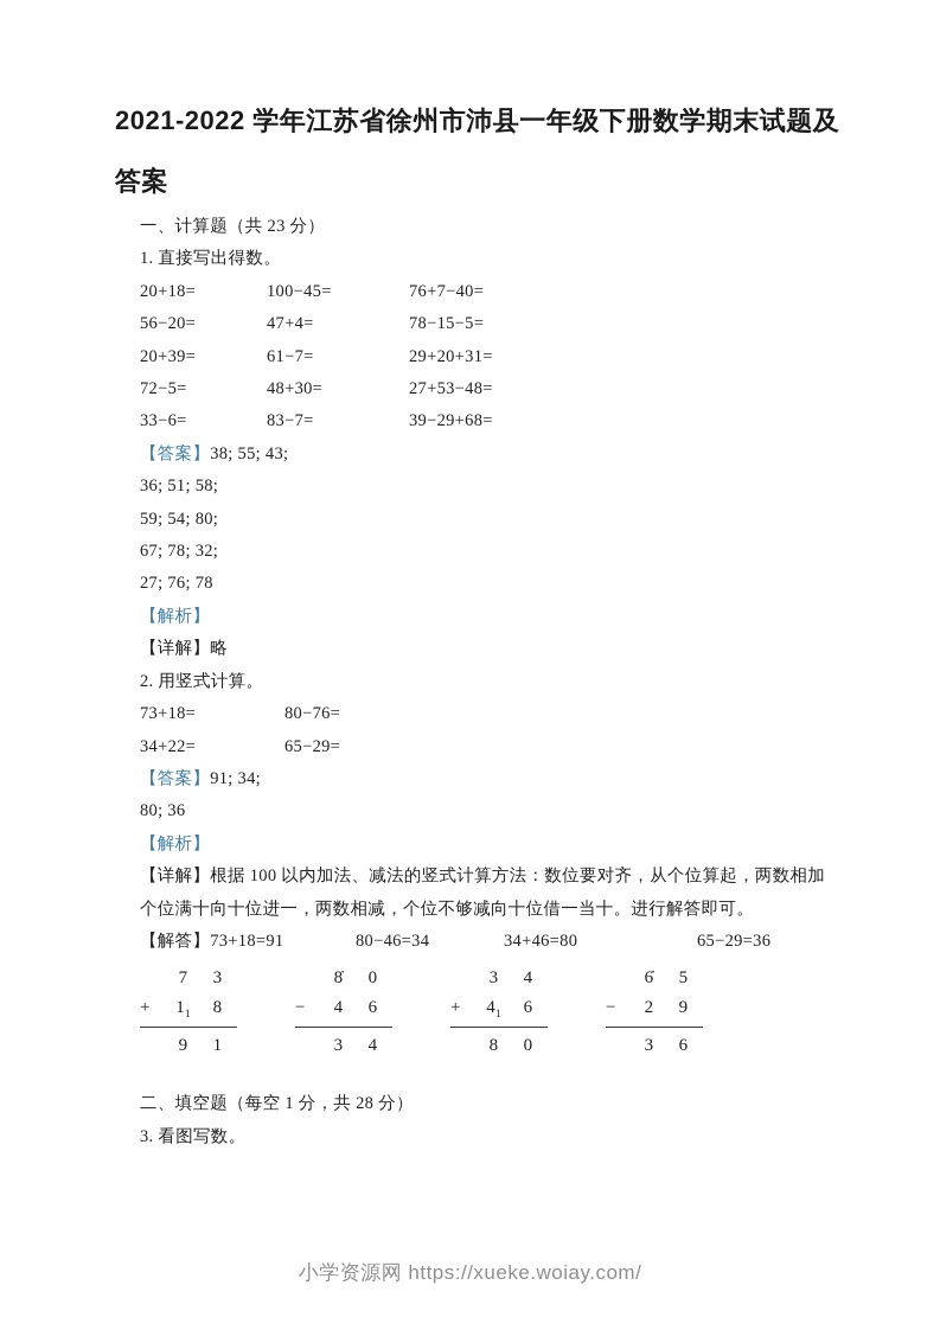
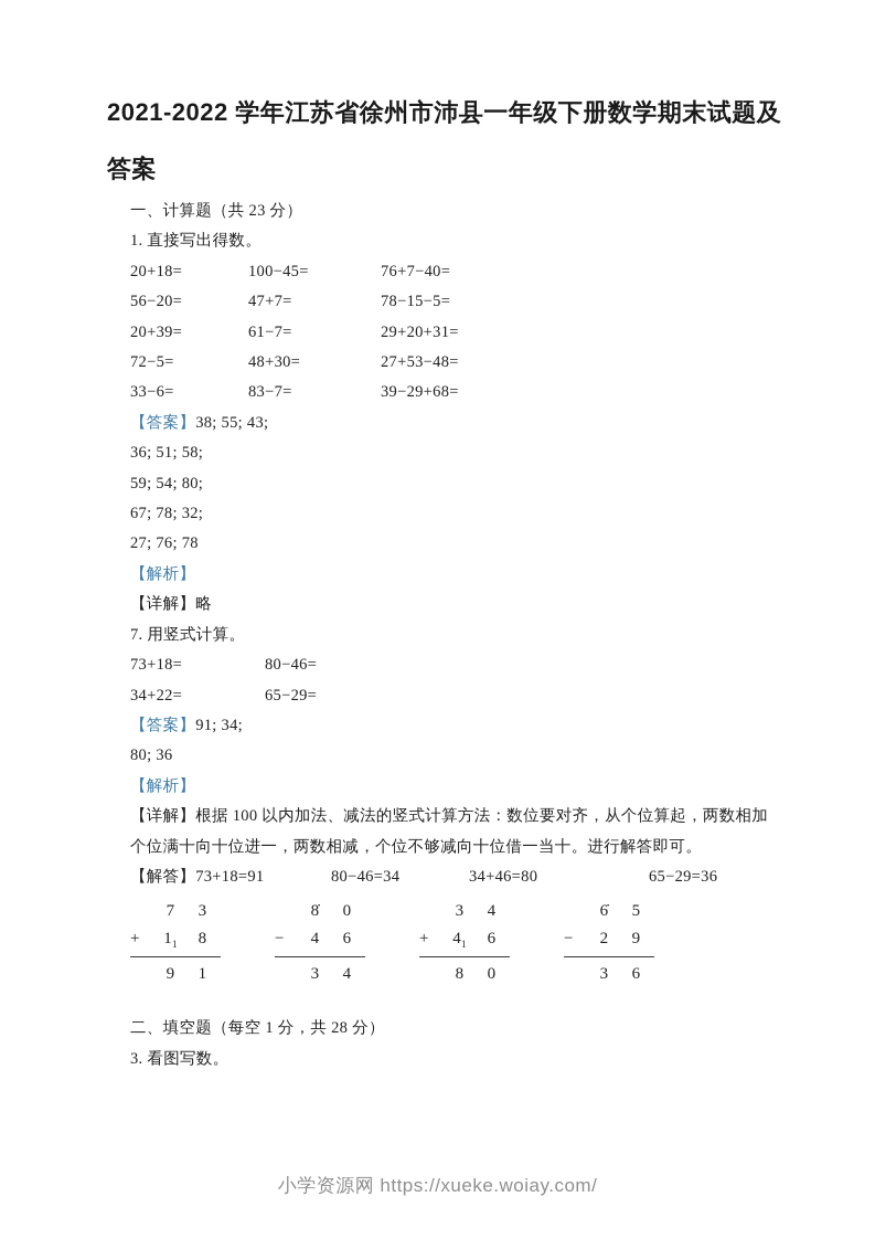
  2021-2022 学年江苏省徐州市沛县一年级下册数学期末试题及答案
  一、计算题（共 23 分）
  1. 直接写出得数。
  20+18=
  100−45=
  76+7−40=
  56−20=
- 47+4=
+ 47+7=
  78−15−5=
  20+39=
  61−7=
  29+20+31=
  72−5=
  48+30=
  27+53−48=
  33−6=
  83−7=
  39−29+68=
  【答案】38; 55; 43;
  36; 51; 58;
  59; 54; 80;
  67; 78; 32;
  27; 76; 78
  【解析】
  【详解】略
- 2. 用竖式计算。
+ 7. 用竖式计算。
- 73+18= 80−76=
+ 73+18= 80−46=
  34+22= 65−29=
  【答案】91; 34;
  80; 36
  【解析】
  【详解】根据 100 以内加法、减法的竖式计算方法：数位要对齐，从个位算起，两数相加个位满十向十位进一，两数相减，个位不够减向十位借一当十。进行解答即可。
  【解答】73+18=91
  80−46=34
  34+46=80
  65−29=36
  7
  3
  +
  11
  8
  9
  1
  8̇
  0
  −
  4
  6
  3
  4
  3
  4
  +
  41
  6
  8
  0
  6̇
  5
  −
  2
  9
  3
  6
  二、填空题（每空 1 分，共 28 分）
  3. 看图写数。
  小学资源网 https://xueke.woiay.com/
